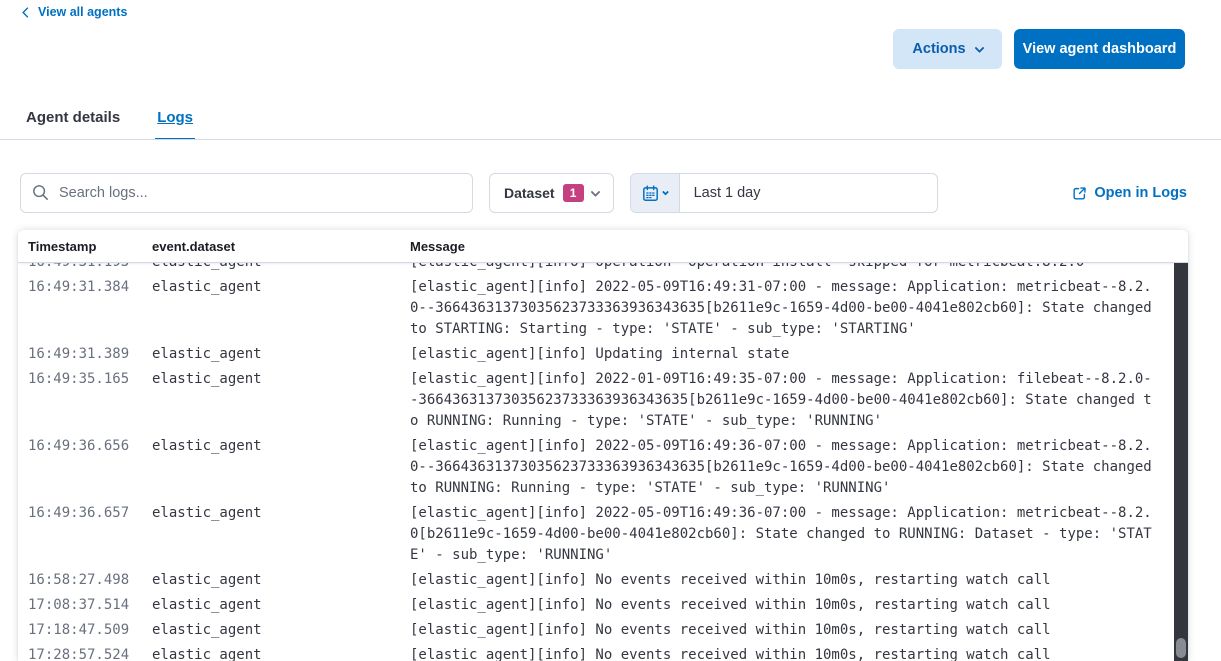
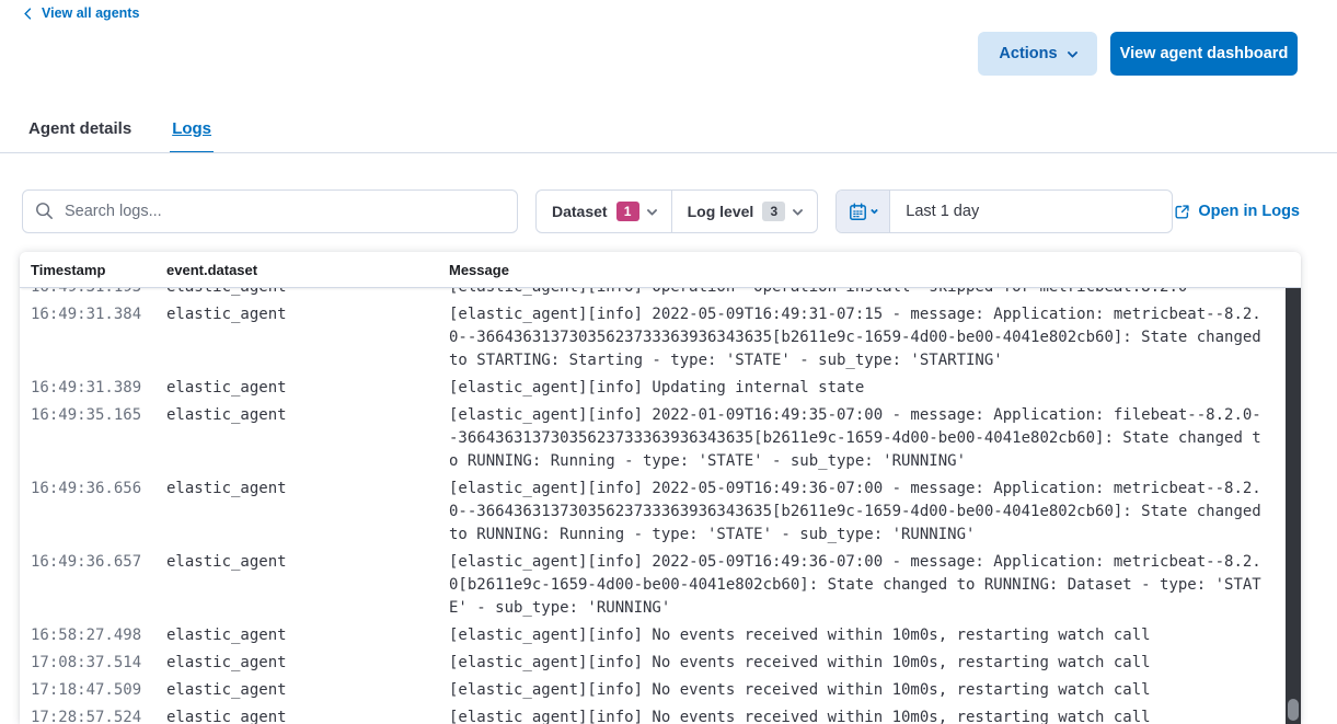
  View all agents
  Actions
  View agent dashboard
  Agent details
  Logs
  Search logs...
  Dataset
  1
+ Log level
+ 3
  Last 1 day
  Open in Logs
  Timestamp
  event.dataset
  Message
  16:49:31.384
  elastic_agent
- [elastic_agent][info] 2022-05-09T16:49:31-07:00 - message: Application: metricbeat--8.2.0--36643631373035623733363936343635[b2611e9c-1659-4d00-be00-4041e802cb60]: State changed to STARTING: Starting - type: 'STATE' - sub_type: 'STARTING'
+ [elastic_agent][info] 2022-05-09T16:49:31-07:15 - message: Application: metricbeat--8.2.0--36643631373035623733363936343635[b2611e9c-1659-4d00-be00-4041e802cb60]: State changed to STARTING: Starting - type: 'STATE' - sub_type: 'STARTING'
  16:49:31.389
  elastic_agent
  [elastic_agent][info] Updating internal state
  16:49:35.165
  elastic_agent
  [elastic_agent][info] 2022-01-09T16:49:35-07:00 - message: Application: filebeat--8.2.0--36643631373035623733363936343635[b2611e9c-1659-4d00-be00-4041e802cb60]: State changed to RUNNING: Running - type: 'STATE' - sub_type: 'RUNNING'
  16:49:36.656
  elastic_agent
  [elastic_agent][info] 2022-05-09T16:49:36-07:00 - message: Application: metricbeat--8.2.0--36643631373035623733363936343635[b2611e9c-1659-4d00-be00-4041e802cb60]: State changed to RUNNING: Running - type: 'STATE' - sub_type: 'RUNNING'
  16:49:36.657
  elastic_agent
  [elastic_agent][info] 2022-05-09T16:49:36-07:00 - message: Application: metricbeat--8.2.0[b2611e9c-1659-4d00-be00-4041e802cb60]: State changed to RUNNING: Dataset - type: 'STATE' - sub_type: 'RUNNING'
  16:58:27.498
  elastic_agent
  [elastic_agent][info] No events received within 10m0s, restarting watch call
  17:08:37.514
  elastic_agent
  [elastic_agent][info] No events received within 10m0s, restarting watch call
  17:18:47.509
  elastic_agent
  [elastic_agent][info] No events received within 10m0s, restarting watch call
  17:28:57.524
  elastic_agent
  [elastic_agent][info] No events received within 10m0s, restarting watch call
